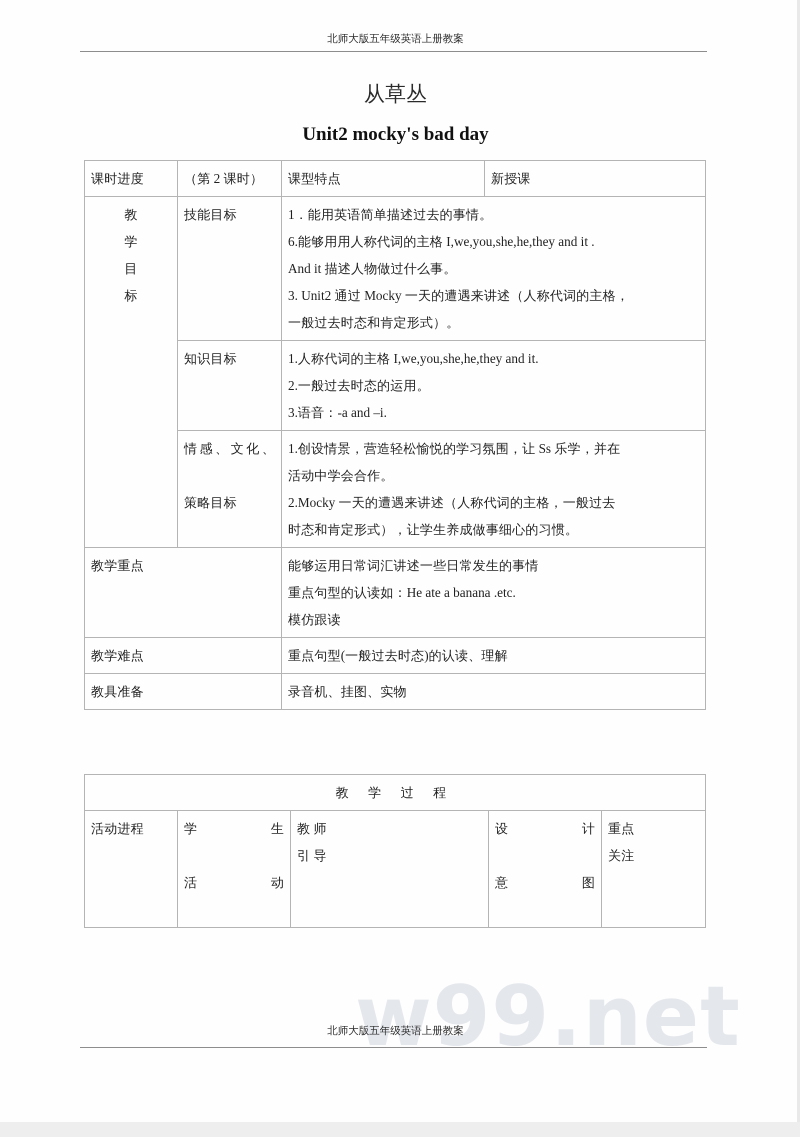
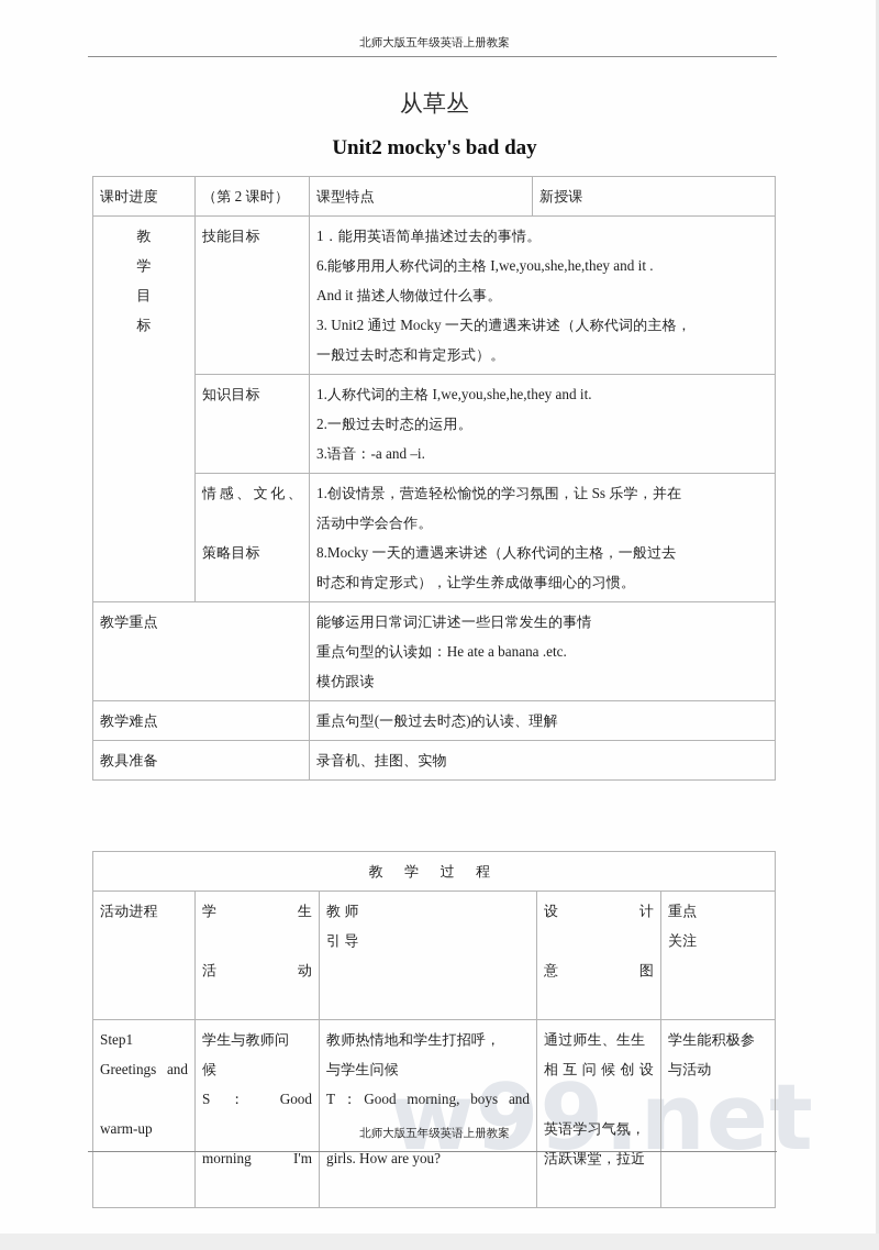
  w99.net
  北师大版五年级英语上册教案
  从草丛
  Unit2 mocky's bad day
  课时进度	（第 2 课时）	课型特点	新授课
  教 学 目 标	技能目标	1．能用英语简单描述过去的事情。 6.能够用用人称代词的主格 I,we,you,she,he,they and it . And it 描述人物做过什么事。 3. Unit2 通过 Mocky 一天的遭遇来讲述（人称代词的主格， 一般过去时态和肯定形式）。
  知识目标	1.人称代词的主格 I,we,you,she,he,they and it. 2.一般过去时态的运用。 3.语音：-a and –i.
- 情感、文化、 策略目标	1.创设情景，营造轻松愉悦的学习氛围，让 Ss 乐学，并在 活动中学会合作。 2.Mocky 一天的遭遇来讲述（人称代词的主格，一般过去 时态和肯定形式），让学生养成做事细心的习惯。
+ 情感、文化、 策略目标	1.创设情景，营造轻松愉悦的学习氛围，让 Ss 乐学，并在 活动中学会合作。 8.Mocky 一天的遭遇来讲述（人称代词的主格，一般过去 时态和肯定形式），让学生养成做事细心的习惯。
  教学重点	能够运用日常词汇讲述一些日常发生的事情 重点句型的认读如：He ate a banana .etc. 模仿跟读
  教学难点	重点句型(一般过去时态)的认读、理解
  教具准备	录音机、挂图、实物
  教 学 过 程
  活动进程	学 生 活 动	教 师 引 导	设 计 意 图	重点 关注
+ Step1 Greetings and warm-up	学生与教师问 候 S ： Good morning I'm	教师热情地和学生打招呼， 与学生问候 T：Good morning, boys and girls. How are you?	通过师生、生生 相互问候创设 英语学习气氛， 活跃课堂，拉近	学生能积极参 与活动
  北师大版五年级英语上册教案
